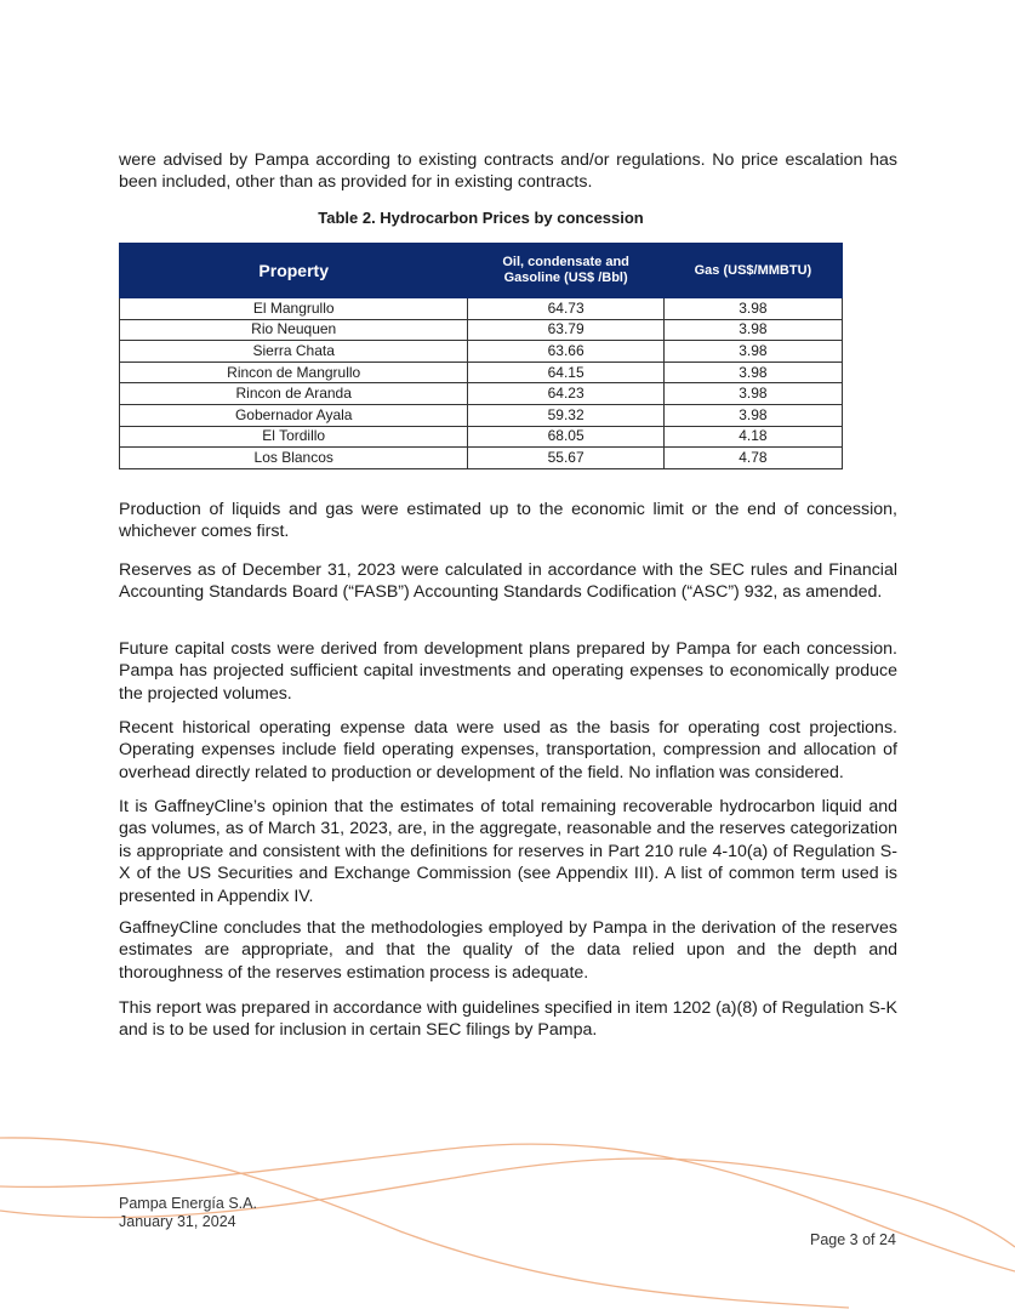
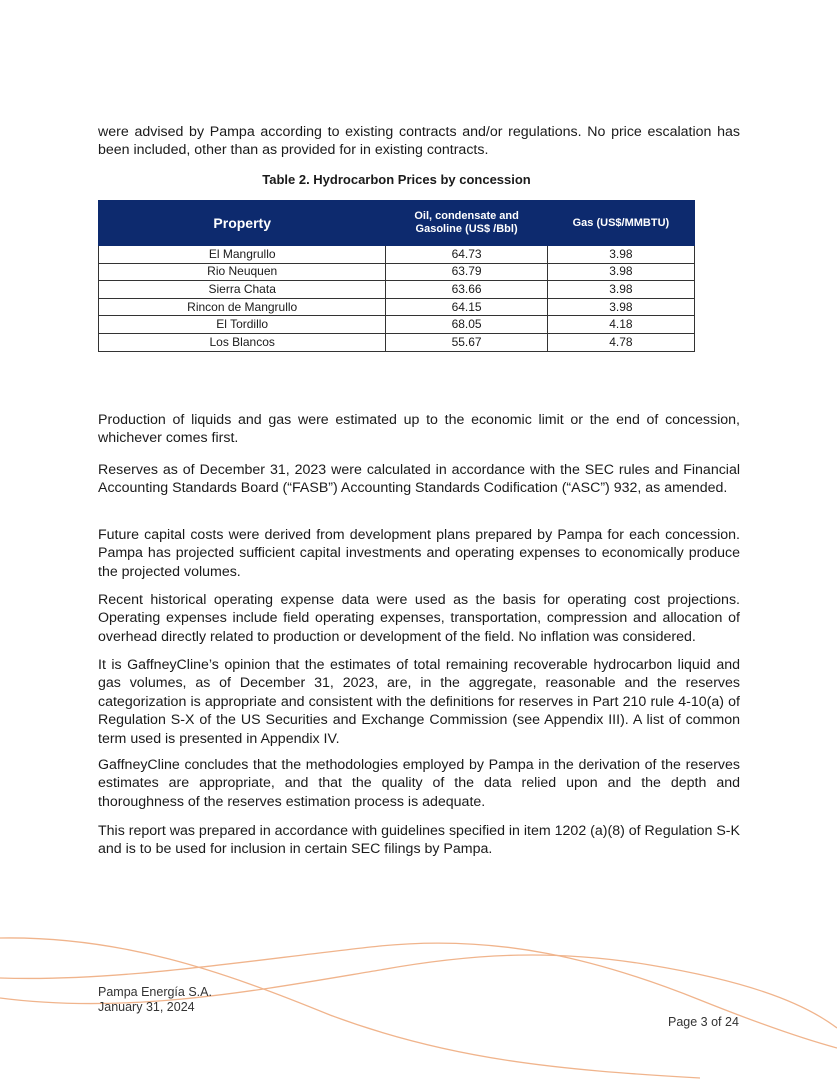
  were advised by Pampa according to existing contracts and/or regulations. No price escalation has been included, other than as provided for in existing contracts.
  Table 2. Hydrocarbon Prices by concession
  Property	Oil, condensate and Gasoline (US$ /Bbl)	Gas (US$/MMBTU)
  El Mangrullo	64.73	3.98
  Rio Neuquen	63.79	3.98
  Sierra Chata	63.66	3.98
  Rincon de Mangrullo	64.15	3.98
- Rincon de Aranda	64.23	3.98
- Gobernador Ayala	59.32	3.98
  El Tordillo	68.05	4.18
  Los Blancos	55.67	4.78
  Production of liquids and gas were estimated up to the economic limit or the end of concession, whichever comes first.
  Reserves as of December 31, 2023 were calculated in accordance with the SEC rules and Financial Accounting Standards Board (“FASB”) Accounting Standards Codification (“ASC”) 932, as amended.
  Future capital costs were derived from development plans prepared by Pampa for each concession. Pampa has projected sufficient capital investments and operating expenses to economically produce the projected volumes.
  Recent historical operating expense data were used as the basis for operating cost projections. Operating expenses include field operating expenses, transportation, compression and allocation of overhead directly related to production or development of the field. No inflation was considered.
- It is GaffneyCline’s opinion that the estimates of total remaining recoverable hydrocarbon liquid and gas volumes, as of March 31, 2023, are, in the aggregate, reasonable and the reserves categorization is appropriate and consistent with the definitions for reserves in Part 210 rule 4-10(a) of Regulation S-X of the US Securities and Exchange Commission (see Appendix III). A list of common term used is presented in Appendix IV.
+ It is GaffneyCline’s opinion that the estimates of total remaining recoverable hydrocarbon liquid and gas volumes, as of December 31, 2023, are, in the aggregate, reasonable and the reserves categorization is appropriate and consistent with the definitions for reserves in Part 210 rule 4-10(a) of Regulation S-X of the US Securities and Exchange Commission (see Appendix III). A list of common term used is presented in Appendix IV.
  GaffneyCline concludes that the methodologies employed by Pampa in the derivation of the reserves estimates are appropriate, and that the quality of the data relied upon and the depth and thoroughness of the reserves estimation process is adequate.
  This report was prepared in accordance with guidelines specified in item 1202 (a)(8) of Regulation S-K and is to be used for inclusion in certain SEC filings by Pampa.
  Pampa Energía S.A.
  January 31, 2024
  Page 3 of 24
